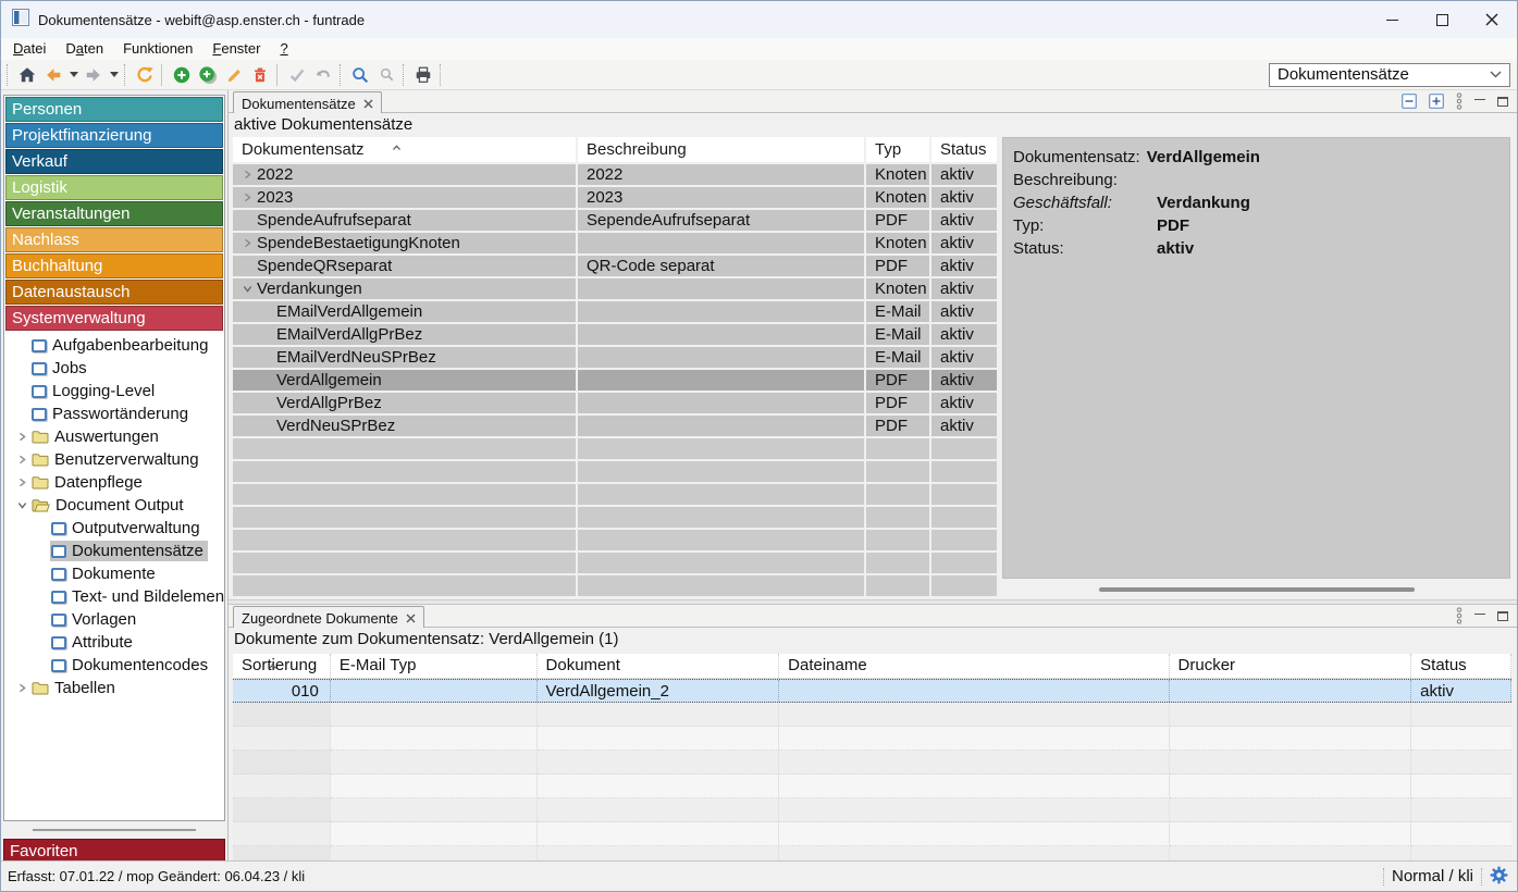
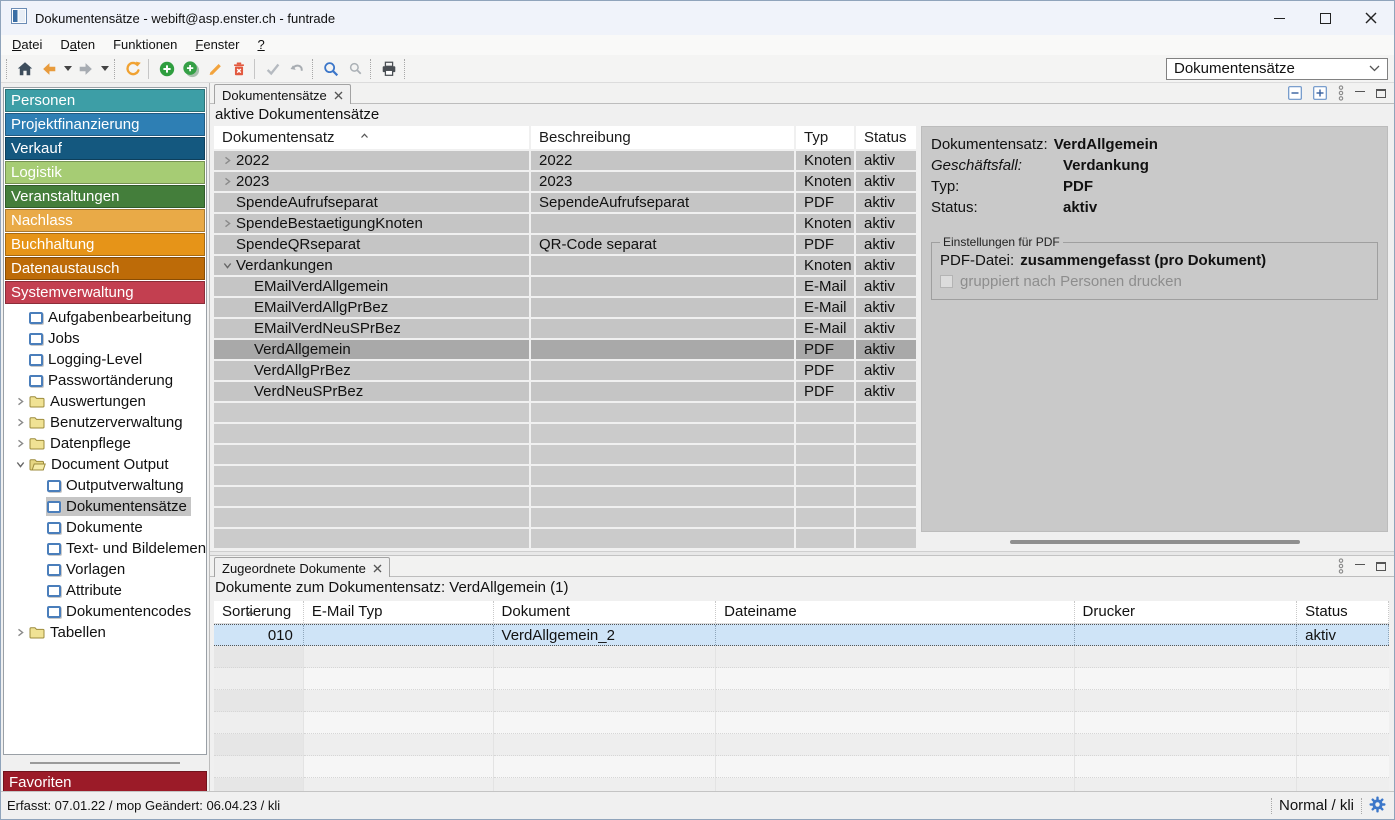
  Dokumentensätze - webift@asp.enster.ch - funtrade
  Datei
  Daten
  Funktionen
  Fenster
  ?
  Dokumentensätze
  Personen
  Projektfinanzierung
  Verkauf
  Logistik
  Veranstaltungen
  Nachlass
  Buchhaltung
  Datenaustausch
  Systemverwaltung
  Aufgabenbearbeitung
  Jobs
  Logging-Level
  Passwortänderung
  Auswertungen
  Benutzerverwaltung
  Datenpflege
  Document Output
  Outputverwaltung
  Dokumentensätze
  Dokumente
  Text- und Bildelemen
  Vorlagen
  Attribute
  Dokumentencodes
  Tabellen
  Favoriten
  Dokumentensätze
  aktive Dokumentensätze
  Dokumentensatz
  Beschreibung
  Typ
  Status
  2022
  2022
  Knoten
  aktiv
  2023
  2023
  Knoten
  aktiv
  SpendeAufrufseparat
  SependeAufrufseparat
  PDF
  aktiv
  SpendeBestaetigungKnoten
  Knoten
  aktiv
  SpendeQRseparat
  QR-Code separat
  PDF
  aktiv
  Verdankungen
  Knoten
  aktiv
  EMailVerdAllgemein
  E-Mail
  aktiv
  EMailVerdAllgPrBez
  E-Mail
  aktiv
  EMailVerdNeuSPrBez
  E-Mail
  aktiv
  VerdAllgemein
  PDF
  aktiv
  VerdAllgPrBez
  PDF
  aktiv
  VerdNeuSPrBez
  PDF
  aktiv
  Dokumentensatz:
  VerdAllgemein
- Beschreibung:
  Geschäftsfall:
  Verdankung
  Typ:
  PDF
  Status:
  aktiv
+ Einstellungen für PDF
+ PDF-Datei: zusammengefasst (pro Dokument)
+ gruppiert nach Personen drucken
  Zugeordnete Dokumente
  Dokumente zum Dokumentensatz: VerdAllgemein (1)
  Sorterung
  E-Mail Typ
  Dokument
  Dateiname
  Drucker
  Status
  010
  VerdAllgemein_2
  aktiv
  Erfasst: 07.01.22 / mop Geändert: 06.04.23 / kli
  Normal / kli
